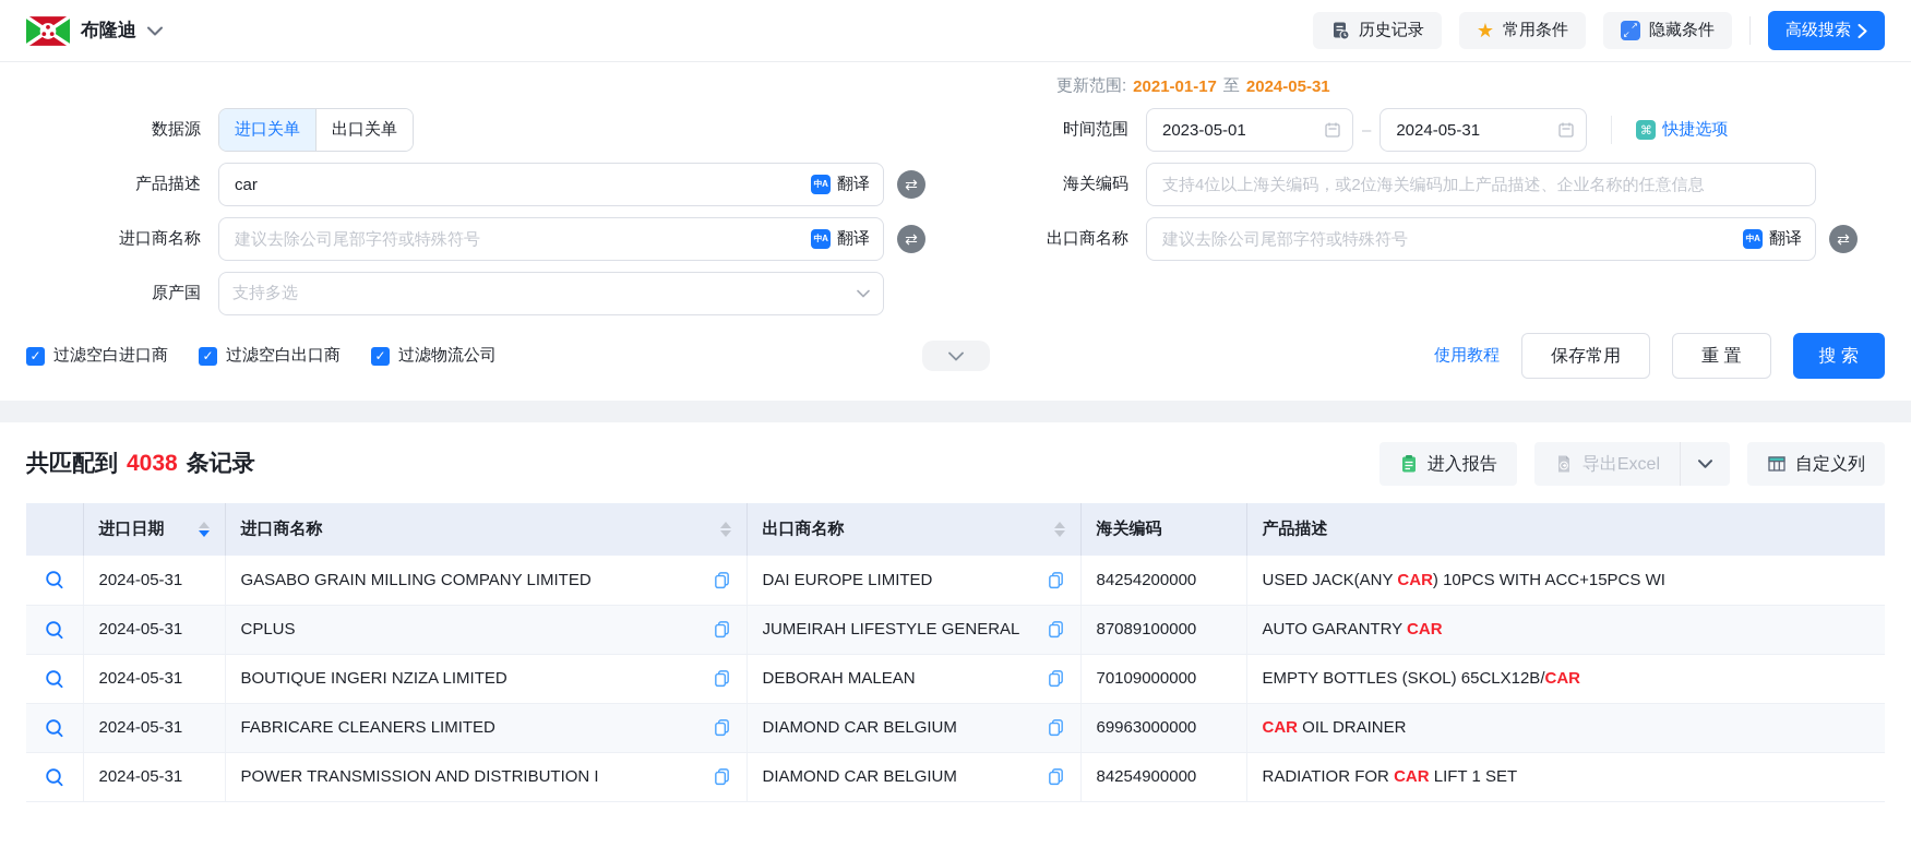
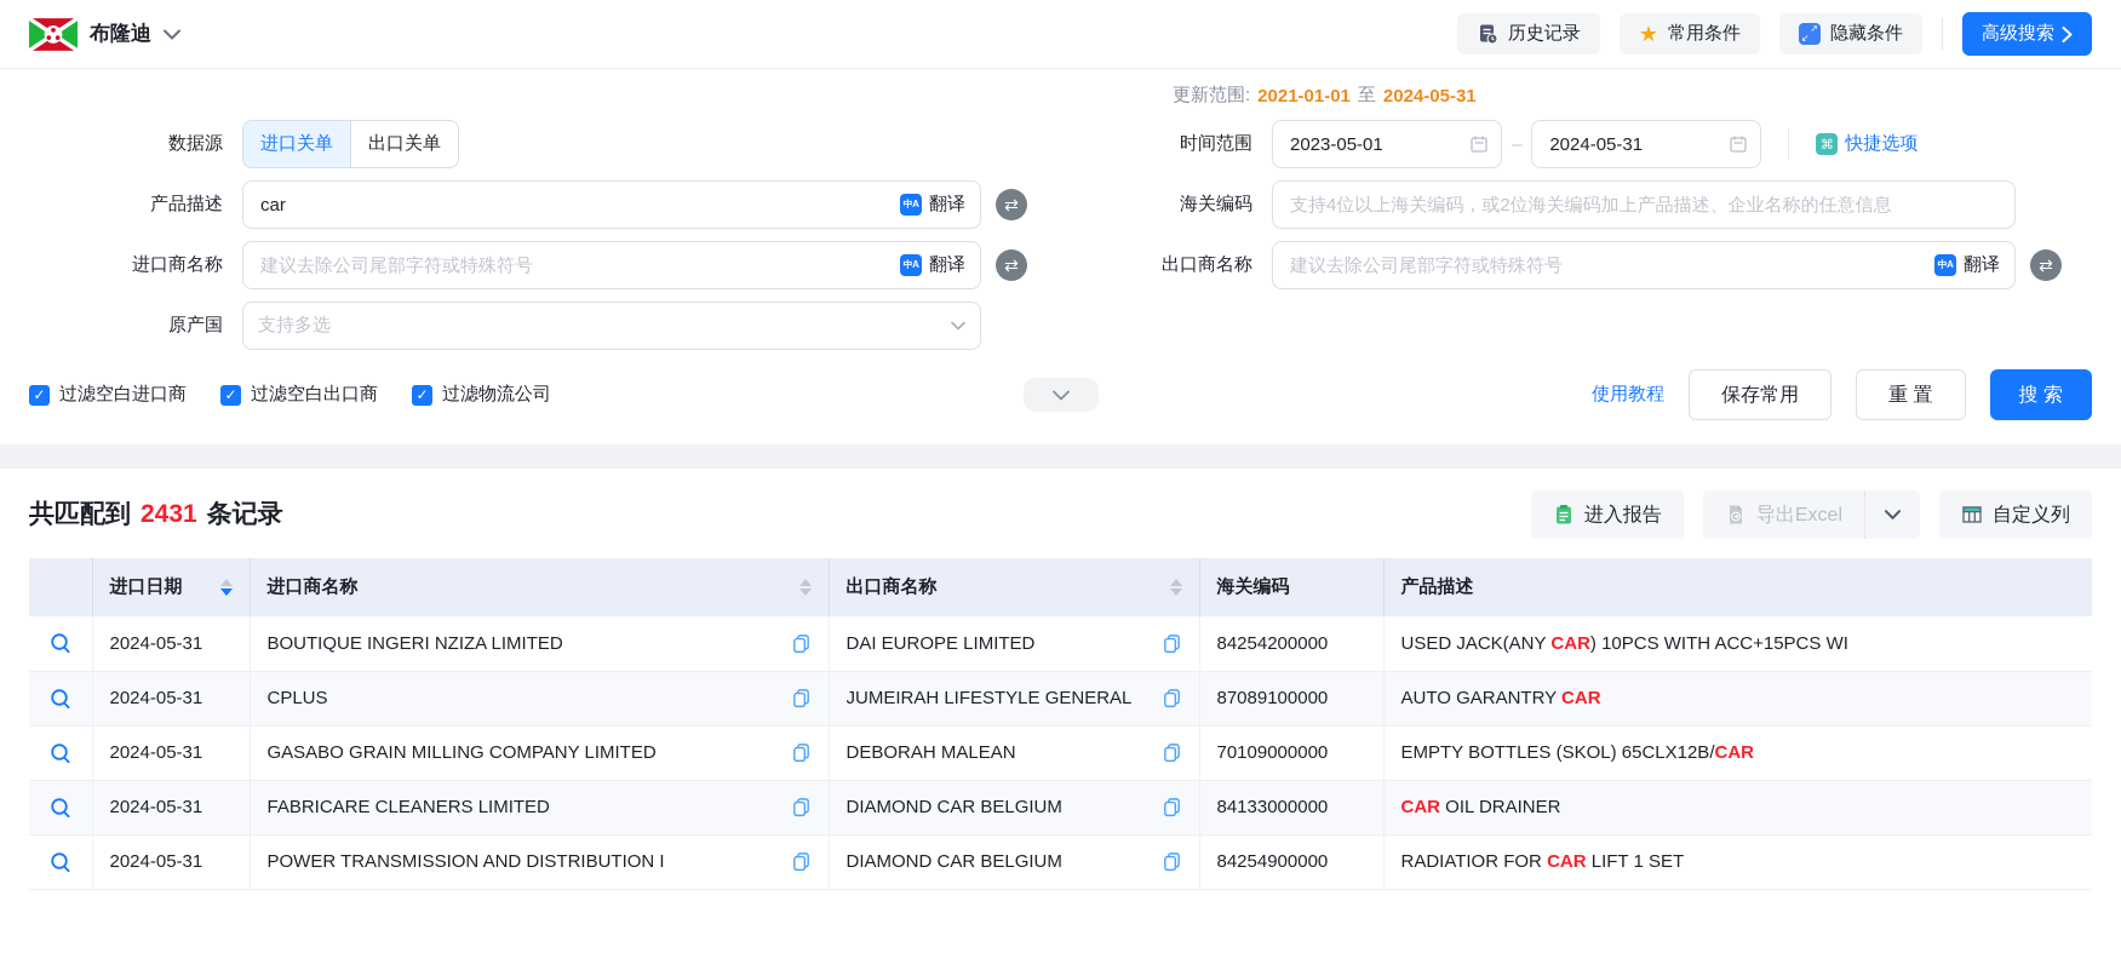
  布隆迪
  历史记录
  ★
  常用条件
  ↗
  ↙
  隐藏条件
  高级搜索
  数据源
  进口关单
  出口关单
  产品描述
  car
  中A
  翻译
  ⇄
  进口商名称
  建议去除公司尾部字符或特殊符号
  中A
  翻译
  ⇄
  原产国
  支持多选
  更新范围:
- 2021-01-17
+ 2021-01-01
  至
  2024-05-31
  时间范围
  2023-05-01
  –
  2024-05-31
  ⌘
  快捷选项
  海关编码
  支持4位以上海关编码，或2位海关编码加上产品描述、企业名称的任意信息
  出口商名称
  建议去除公司尾部字符或特殊符号
  中A
  翻译
  ⇄
  ✓
  过滤空白进口商
  ✓
  过滤空白出口商
  ✓
  过滤物流公司
  使用教程
  保存常用
  重 置
  搜 索
  共匹配到
- 4038
+ 2431
  条记录
  进入报告
  导出Excel
  自定义列
  	进口日期	进口商名称	出口商名称	海关编码	产品描述
- 	2024-05-31	GASABO GRAIN MILLING COMPANY LIMITED	DAI EUROPE LIMITED	84254200000	USED JACK(ANY CAR) 10PCS WITH ACC+15PCS WI
+ 	2024-05-31	BOUTIQUE INGERI NZIZA LIMITED	DAI EUROPE LIMITED	84254200000	USED JACK(ANY CAR) 10PCS WITH ACC+15PCS WI
  	2024-05-31	CPLUS	JUMEIRAH LIFESTYLE GENERAL	87089100000	AUTO GARANTRY CAR
- 	2024-05-31	BOUTIQUE INGERI NZIZA LIMITED	DEBORAH MALEAN	70109000000	EMPTY BOTTLES (SKOL) 65CLX12B/CAR
+ 	2024-05-31	GASABO GRAIN MILLING COMPANY LIMITED	DEBORAH MALEAN	70109000000	EMPTY BOTTLES (SKOL) 65CLX12B/CAR
- 	2024-05-31	FABRICARE CLEANERS LIMITED	DIAMOND CAR BELGIUM	69963000000	CAR OIL DRAINER
+ 	2024-05-31	FABRICARE CLEANERS LIMITED	DIAMOND CAR BELGIUM	84133000000	CAR OIL DRAINER
  	2024-05-31	POWER TRANSMISSION AND DISTRIBUTION I	DIAMOND CAR BELGIUM	84254900000	RADIATIOR FOR CAR LIFT 1 SET
